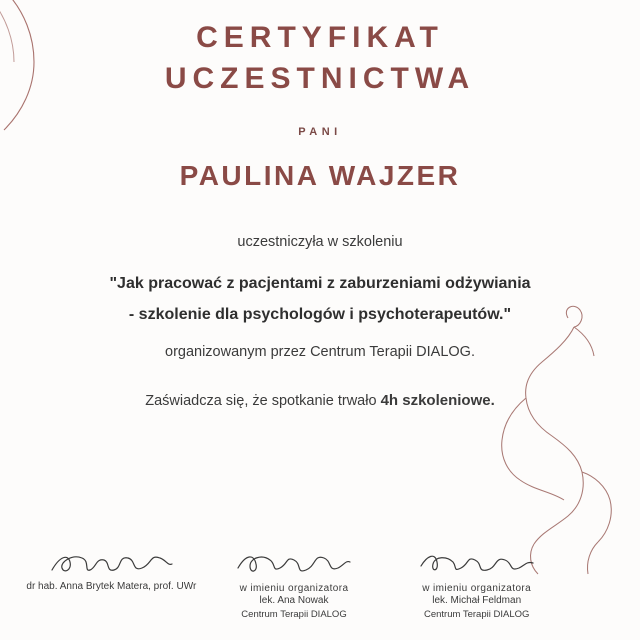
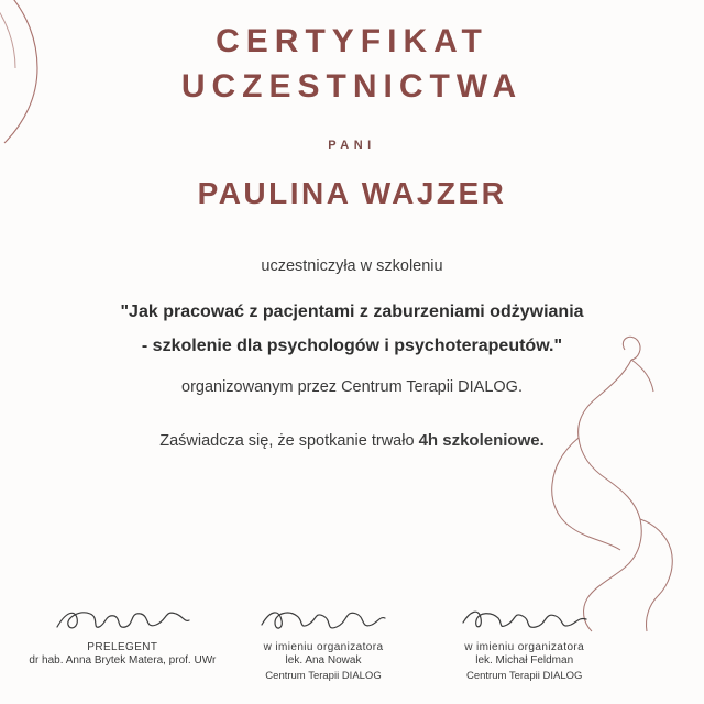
  CERTYFIKAT
  UCZESTNICTWA
  PANI
  PAULINA WAJZER
  uczestniczyła w szkoleniu
  "Jak pracować z pacjentami z zaburzeniami odżywiania
  - szkolenie dla psychologów i psychoterapeutów."
  organizowanym przez Centrum Terapii DIALOG.
  Zaświadcza się, że spotkanie trwało 4h szkoleniowe.
+ PRELEGENT
  dr hab. Anna Brytek Matera, prof. UWr
  w imieniu organizatora
  lek. Ana Nowak
  Centrum Terapii DIALOG
  w imieniu organizatora
  lek. Michał Feldman
  Centrum Terapii DIALOG
